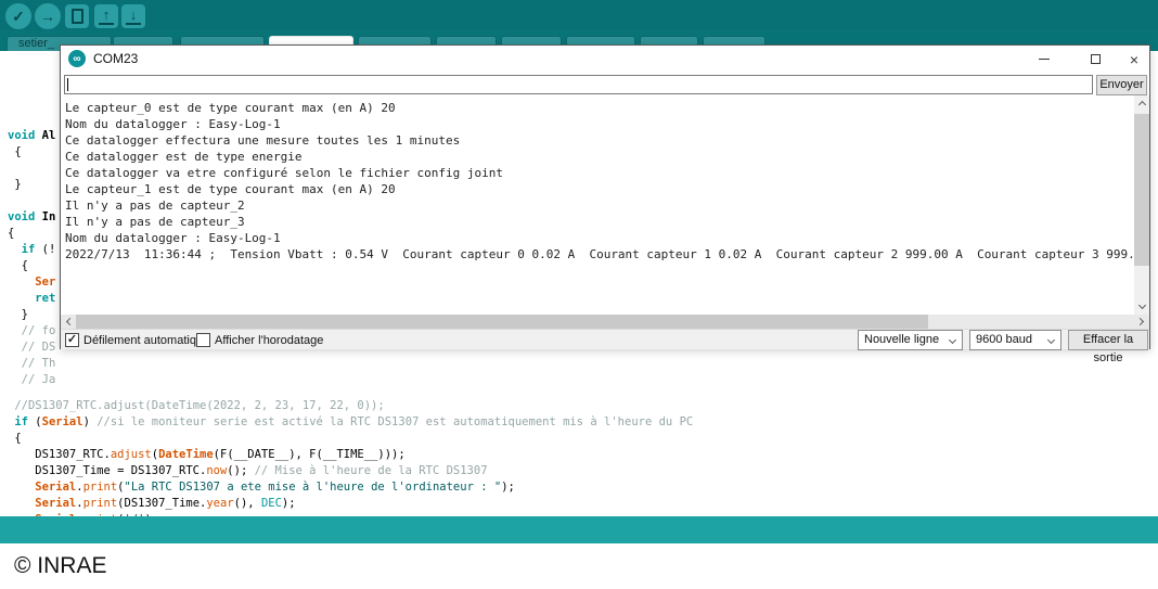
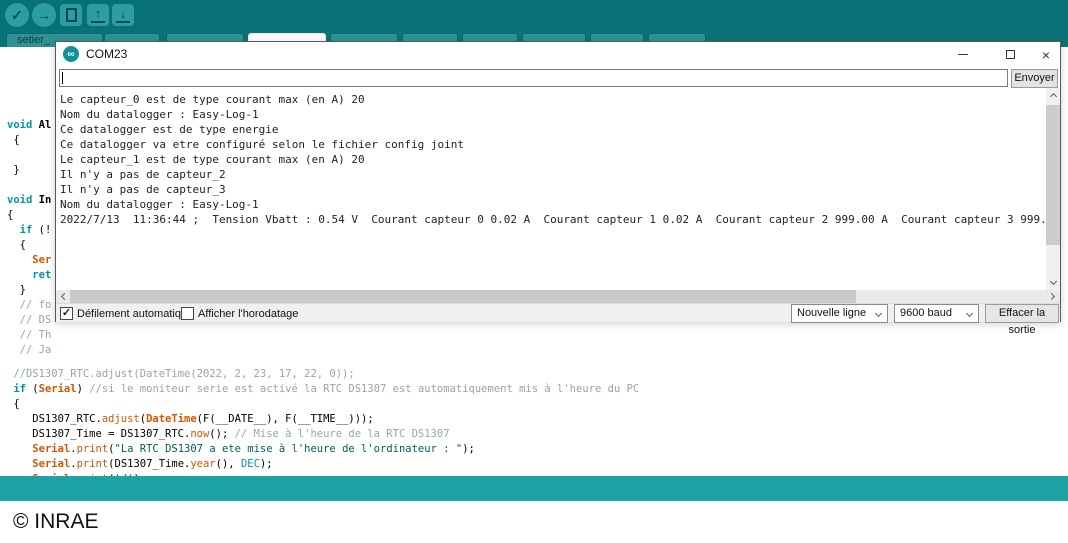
  ✓
  →
  ↑
  ↓
  setier_
  void Al
  {
  }
  void In
  {
  if (!
  {
  Ser
  ret
  }
  // fo
  // DS
  // Th
  // Ja
  //DS1307_RTC.adjust(DateTime(2022, 2, 23, 17, 22, 0));
  if (Serial) //si le moniteur serie est activé la RTC DS1307 est automatiquement mis à l'heure du PC
  {
  DS1307_RTC.adjust(DateTime(F(__DATE__), F(__TIME__)));
  DS1307_Time = DS1307_RTC.now(); // Mise à l'heure de la RTC DS1307
  Serial.print("La RTC DS1307 a ete mise à l'heure de l'ordinateur : ");
  Serial.print(DS1307_Time.year(), DEC);
  © INRAE
  ∞
  COM23
  ×
  Envoyer
  Le capteur_0 est de type courant max (en A) 20
  Nom du datalogger : Easy-Log-1
- Ce datalogger effectura une mesure toutes les 1 minutes
  Ce datalogger est de type energie
  Ce datalogger va etre configuré selon le fichier config joint
  Le capteur_1 est de type courant max (en A) 20
  Il n'y a pas de capteur_2
  Il n'y a pas de capteur_3
  Nom du datalogger : Easy-Log-1
  2022/7/13 11:36:44 ; Tension Vbatt : 0.54 V Courant capteur 0 0.02 A Courant capteur 1 0.02 A Courant capteur 2 999.00 A Courant capteur 3 999.
  ✓
  Défilement automatiq
  Afficher l'horodatage
  Nouvelle ligne
  9600 baud
  Effacer la sortie
